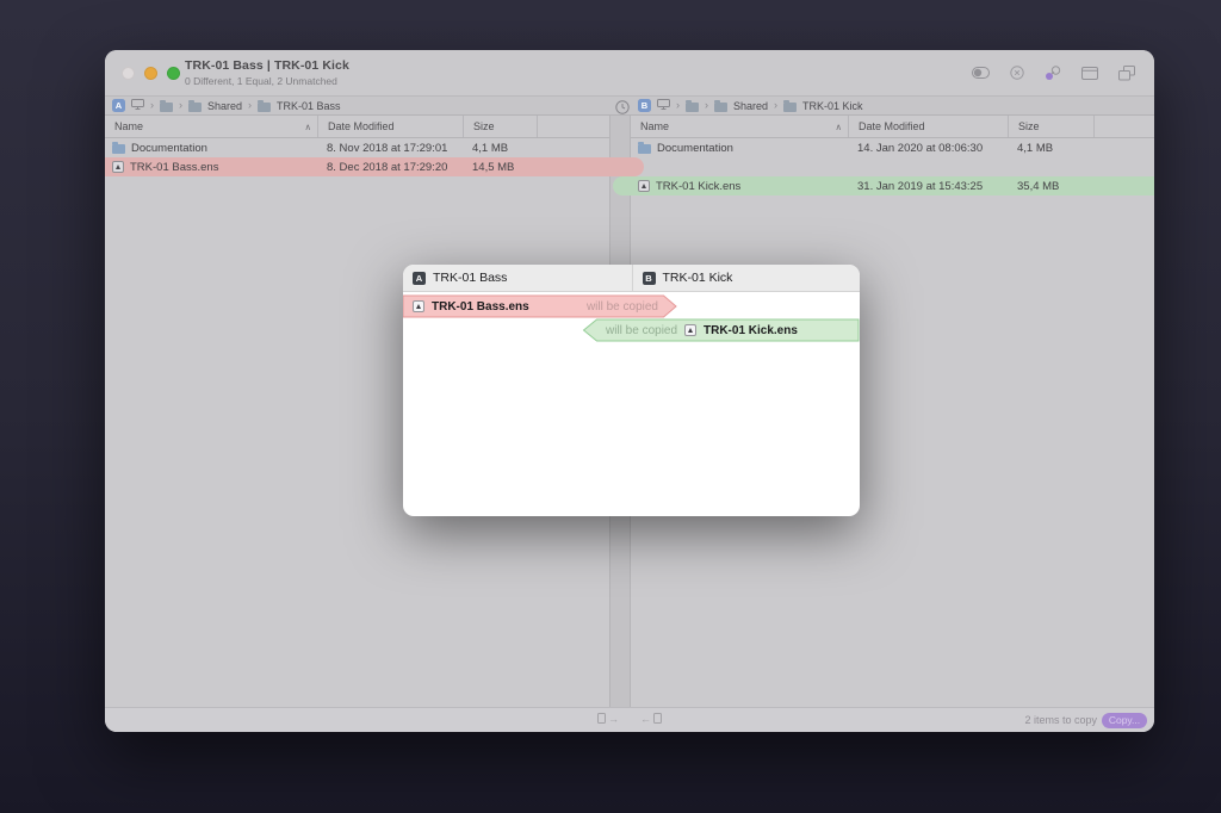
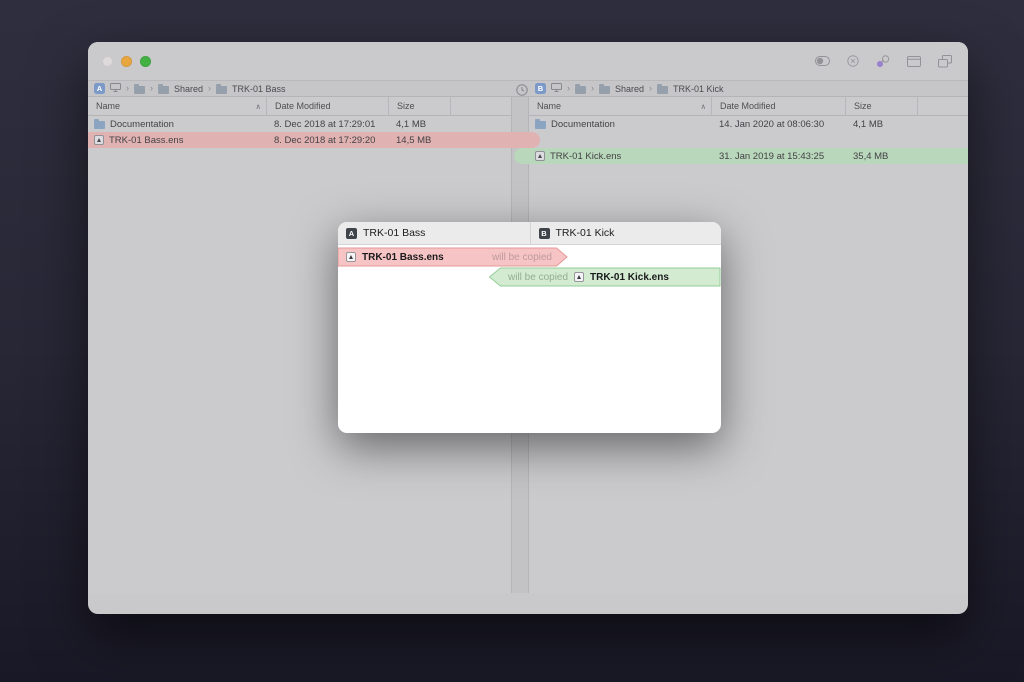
- TRK-01 Bass | TRK-01 Kick
- 0 Different, 1 Equal, 2 Unmatched
  A
  ›
  ›
  Shared
  ›
  TRK-01 Bass
  B
  ›
  ›
  Shared
  ›
  TRK-01 Kick
  Name
  ∧
  Date Modified
  Size
  Documentation
- 8. Nov 2018 at 17:29:01
+ 8. Dec 2018 at 17:29:01
  4,1 MB
  TRK-01 Bass.ens
  8. Dec 2018 at 17:29:20
  14,5 MB
  Name
  ∧
  Date Modified
  Size
  Documentation
  14. Jan 2020 at 08:06:30
  4,1 MB
  TRK-01 Kick.ens
  31. Jan 2019 at 15:43:25
  35,4 MB
- →
- ←
- 2 items to copy
- Copy...
  A
  TRK-01 Bass
  B
  TRK-01 Kick
  TRK-01 Bass.ens
  will be copied
  will be copied
  TRK-01 Kick.ens
